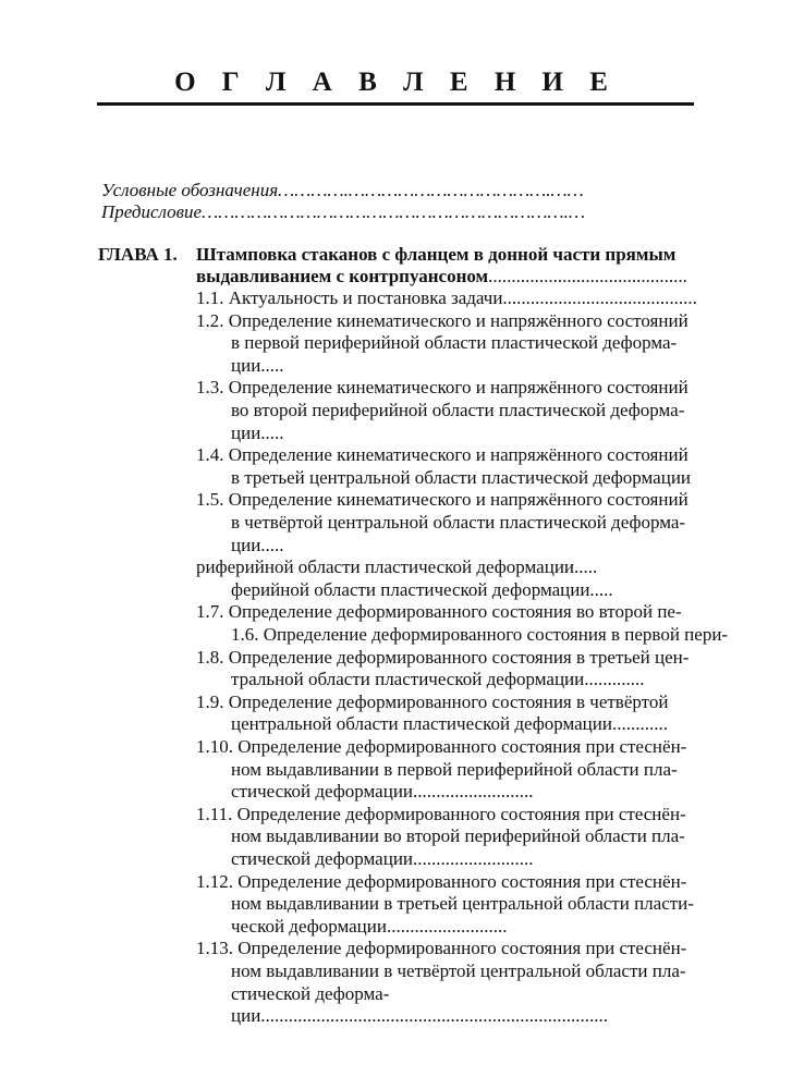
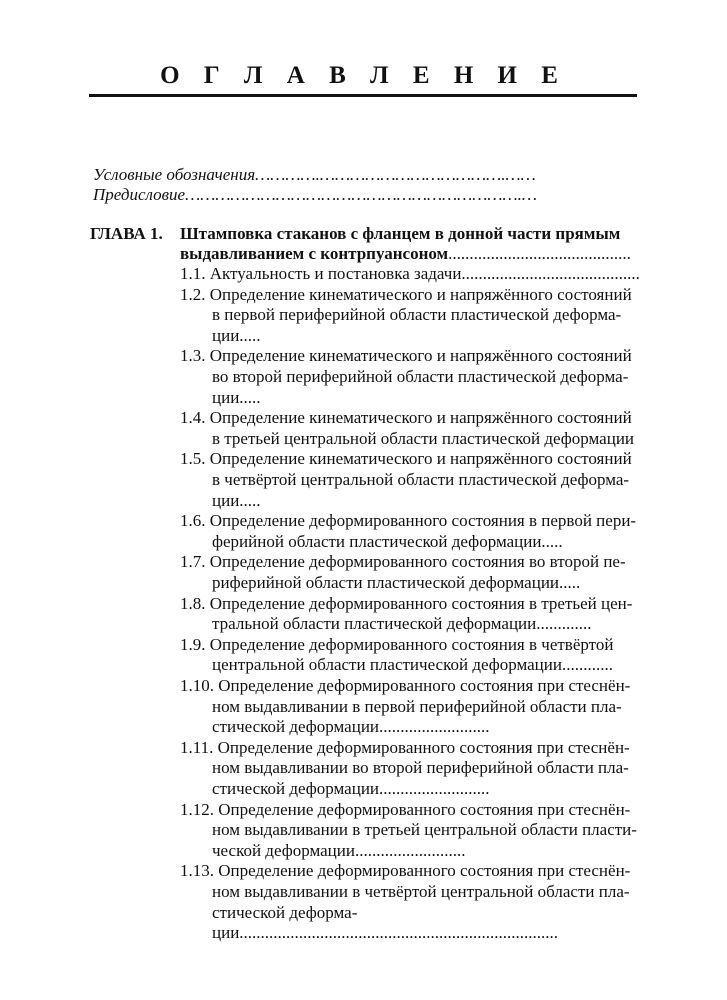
  О Г Л А В Л Е Н И Е
  Условные обозначения………….……………………………….……
  Предисловие………………………………………………………….…
  ГЛАВА 1.
  Штамповка стаканов с фланцем в донной части прямым
  выдавливанием с контрпуансоном...........................................
  1.1. Актуальность и постановка задачи..........................................
  1.2. Определение кинематического и напряжённого состояний
  в первой периферийной области пластической деформа-
  ции.....
  1.3. Определение кинематического и напряжённого состояний
  во второй периферийной области пластической деформа-
  ции.....
  1.4. Определение кинематического и напряжённого состояний
  в третьей центральной области пластической деформации
  1.5. Определение кинематического и напряжённого состояний
  в четвёртой центральной области пластической деформа-
  ции.....
- риферийной области пластической деформации.....
+ 1.6. Определение деформированного состояния в первой пери-
  ферийной области пластической деформации.....
  1.7. Определение деформированного состояния во второй пе-
- 1.6. Определение деформированного состояния в первой пери-
+ риферийной области пластической деформации.....
  1.8. Определение деформированного состояния в третьей цен-
  тральной области пластической деформации.............
  1.9. Определение деформированного состояния в четвёртой
  центральной области пластической деформации............
  1.10. Определение деформированного состояния при стеснён-
  ном выдавливании в первой периферийной области пла-
  стической деформации..........................
  1.11. Определение деформированного состояния при стеснён-
  ном выдавливании во второй периферийной области пла-
  стической деформации..........................
  1.12. Определение деформированного состояния при стеснён-
  ном выдавливании в третьей центральной области пласти-
  ческой деформации..........................
  1.13. Определение деформированного состояния при стеснён-
  ном выдавливании в четвёртой центральной области пла-
  стической деформа-
  ции...........................................................................
